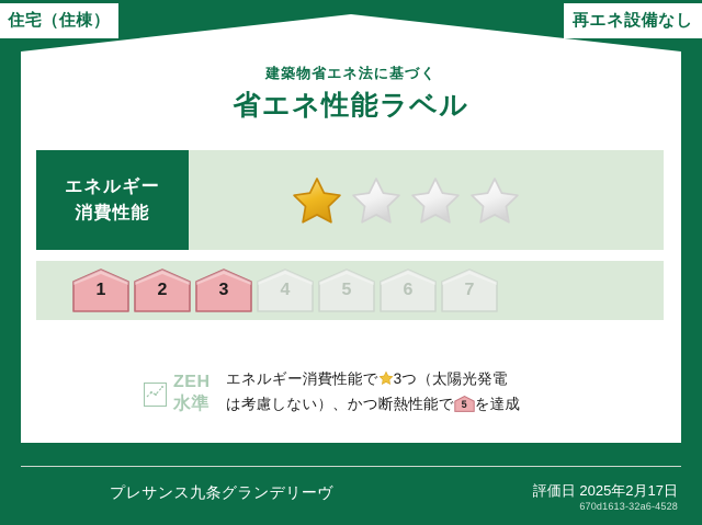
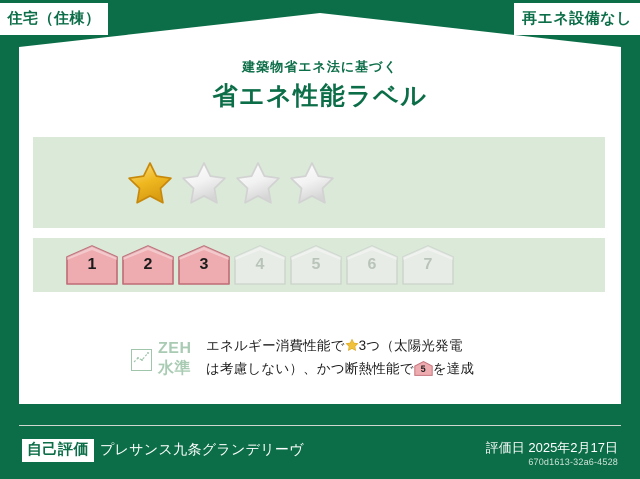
  住宅（住棟）
  再エネ設備なし
  建築物省エネ法に基づく
  省エネ性能ラベル
- エネルギー
- 消費性能
  1
  2
  3
  4
  5
  6
  7
  ZEH水準
  エネルギー消費性能で 3つ（太陽光発電
  は考慮しない）、かつ断熱性能で
  5
  を達成
+ 自己評価
  プレサンス九条グランデリーヴ
  評価日 2025年2月17日
  670d1613-32a6-4528
